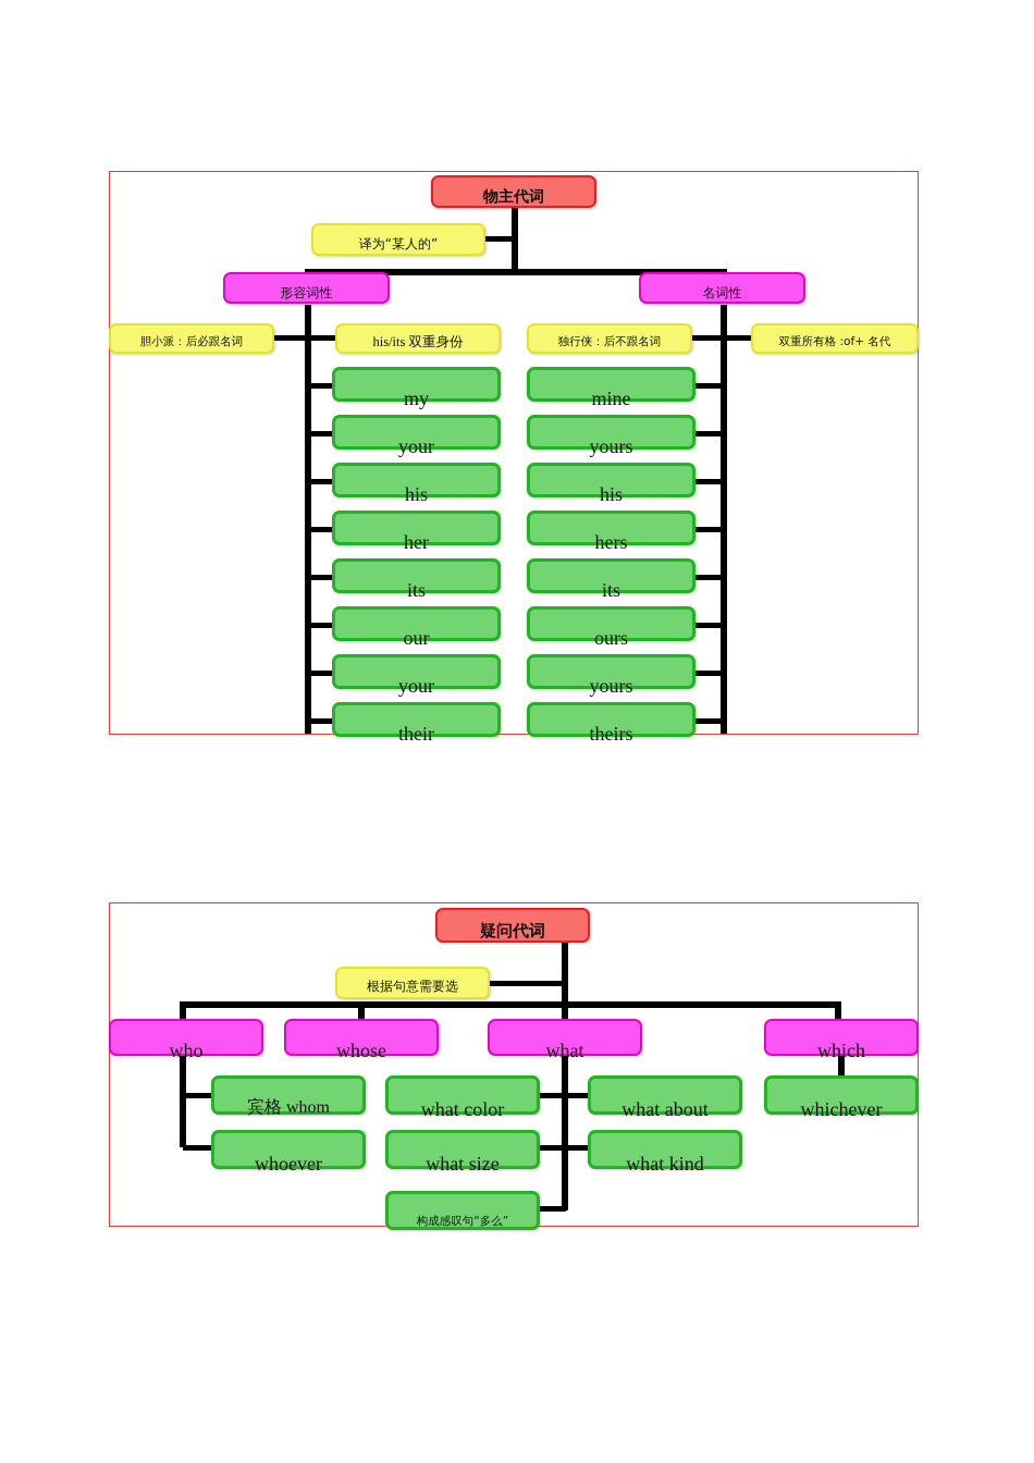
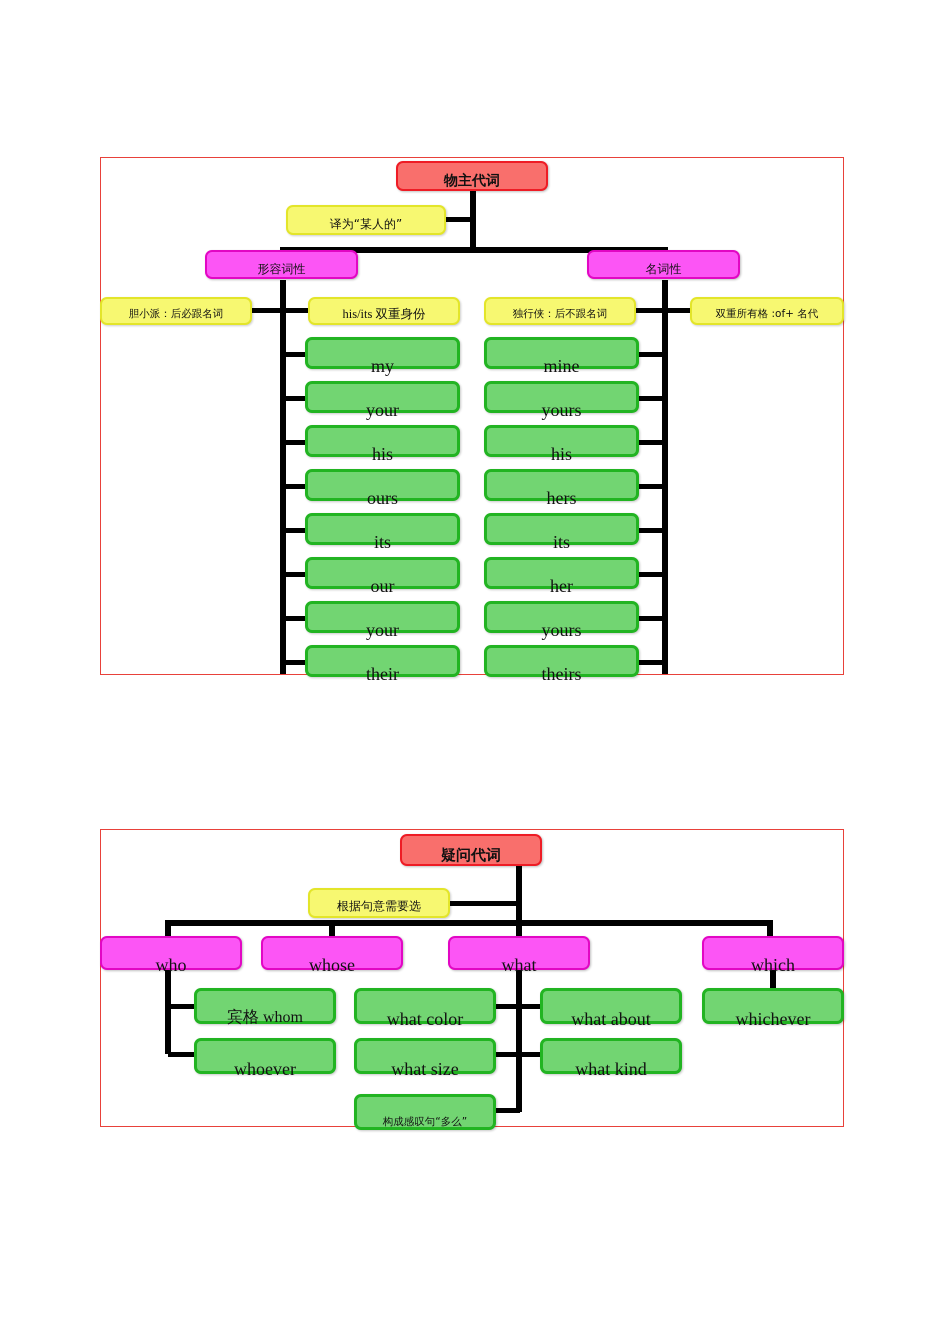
  物主代词
  译为“某人的”
  形容词性
  名词性
  胆小派：后必跟名词
  his/its 双重身份
  独行侠：后不跟名词
  双重所有格 :of+ 名代
  my
  your
  his
- her
+ ours
  its
  our
  your
  their
  mine
  yours
  his
  hers
  its
- ours
+ her
  yours
  theirs
  疑问代词
  根据句意需要选
  who
  whose
  what
  which
  宾格 whom
  whoever
  what color
  what size
  构成感叹句“多么”
  what about
  what kind
  whichever
